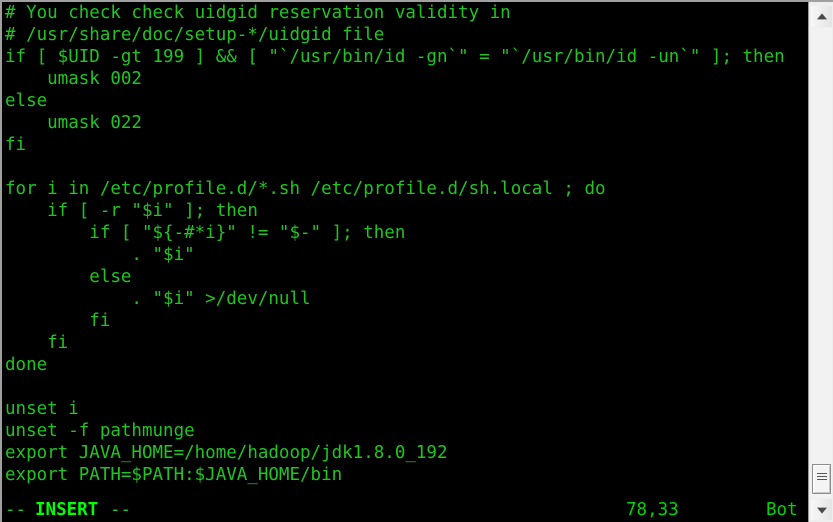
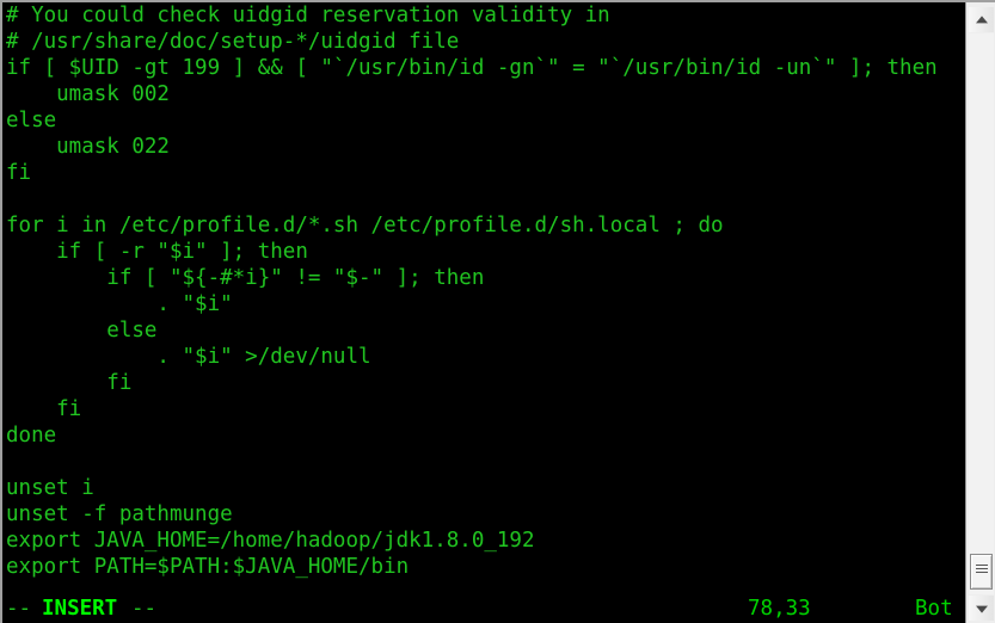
- # You check check uidgid reservation validity in
+ # You could check uidgid reservation validity in
  # /usr/share/doc/setup-*/uidgid file
  if [ $UID -gt 199 ] && [ "`/usr/bin/id -gn`" = "`/usr/bin/id -un`" ]; then
  umask 002
  else
  umask 022
  fi
  for i in /etc/profile.d/*.sh /etc/profile.d/sh.local ; do
  if [ -r "$i" ]; then
  if [ "${-#*i}" != "$-" ]; then
  . "$i"
  else
  . "$i" >/dev/null
  fi
  fi
  done
  unset i
  unset -f pathmunge
  export JAVA_HOME=/home/hadoop/jdk1.8.0_192
  export PATH=$PATH:$JAVA_HOME/bin
  --
  INSERT
  --
  78,33
  Bot
